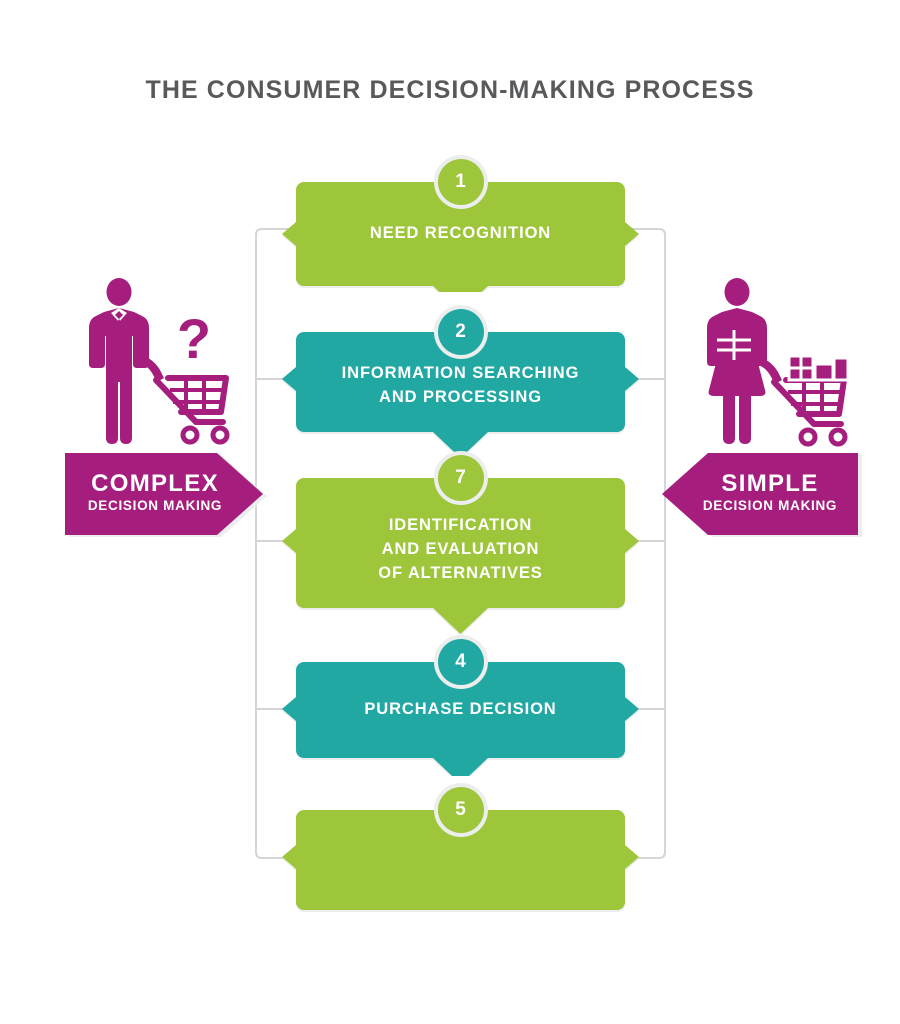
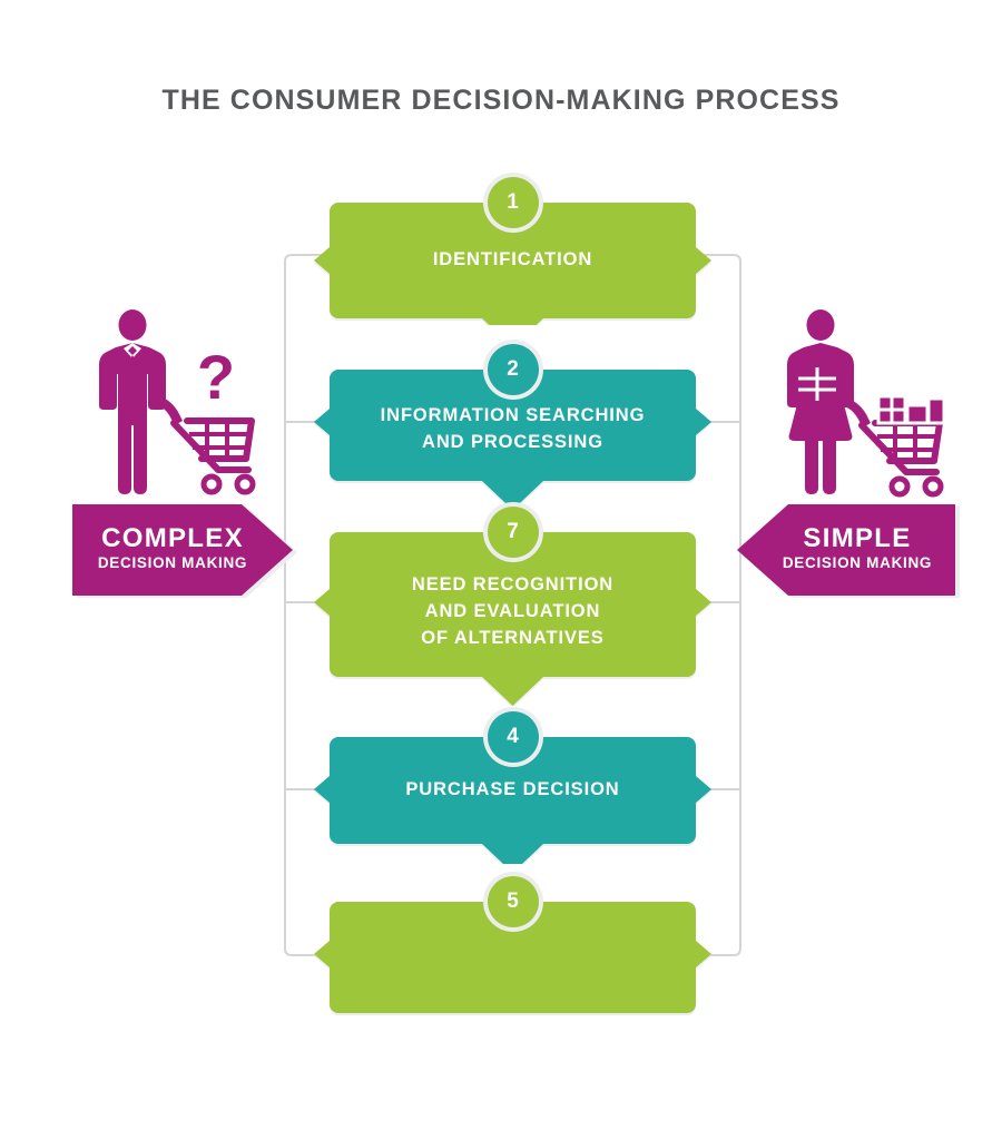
  THE CONSUMER DECISION-MAKING PROCESS
  1
- NEED RECOGNITION
+ IDENTIFICATION
  2
  INFORMATION SEARCHING
  AND PROCESSING
  7
- IDENTIFICATION
+ NEED RECOGNITION
  AND EVALUATION
  OF ALTERNATIVES
  4
  PURCHASE DECISION
  5
  COMPLEX
  DECISION MAKING
  SIMPLE
  DECISION MAKING
  ?
